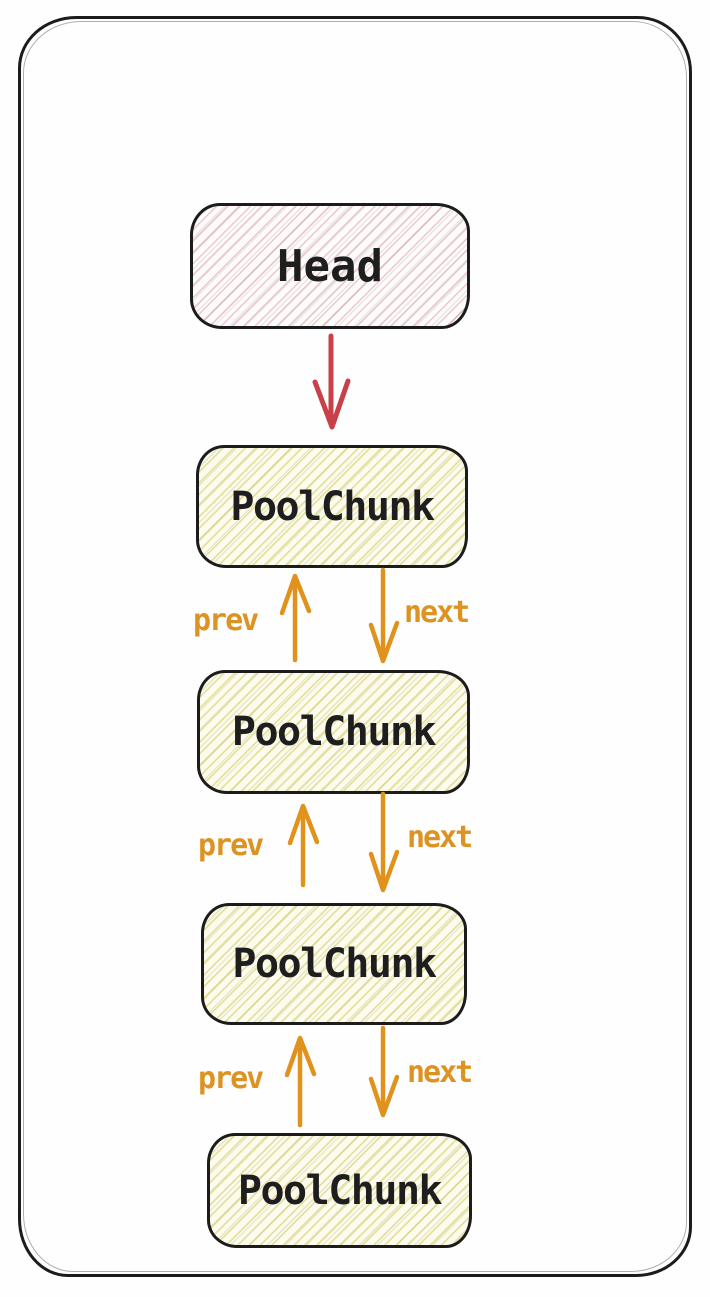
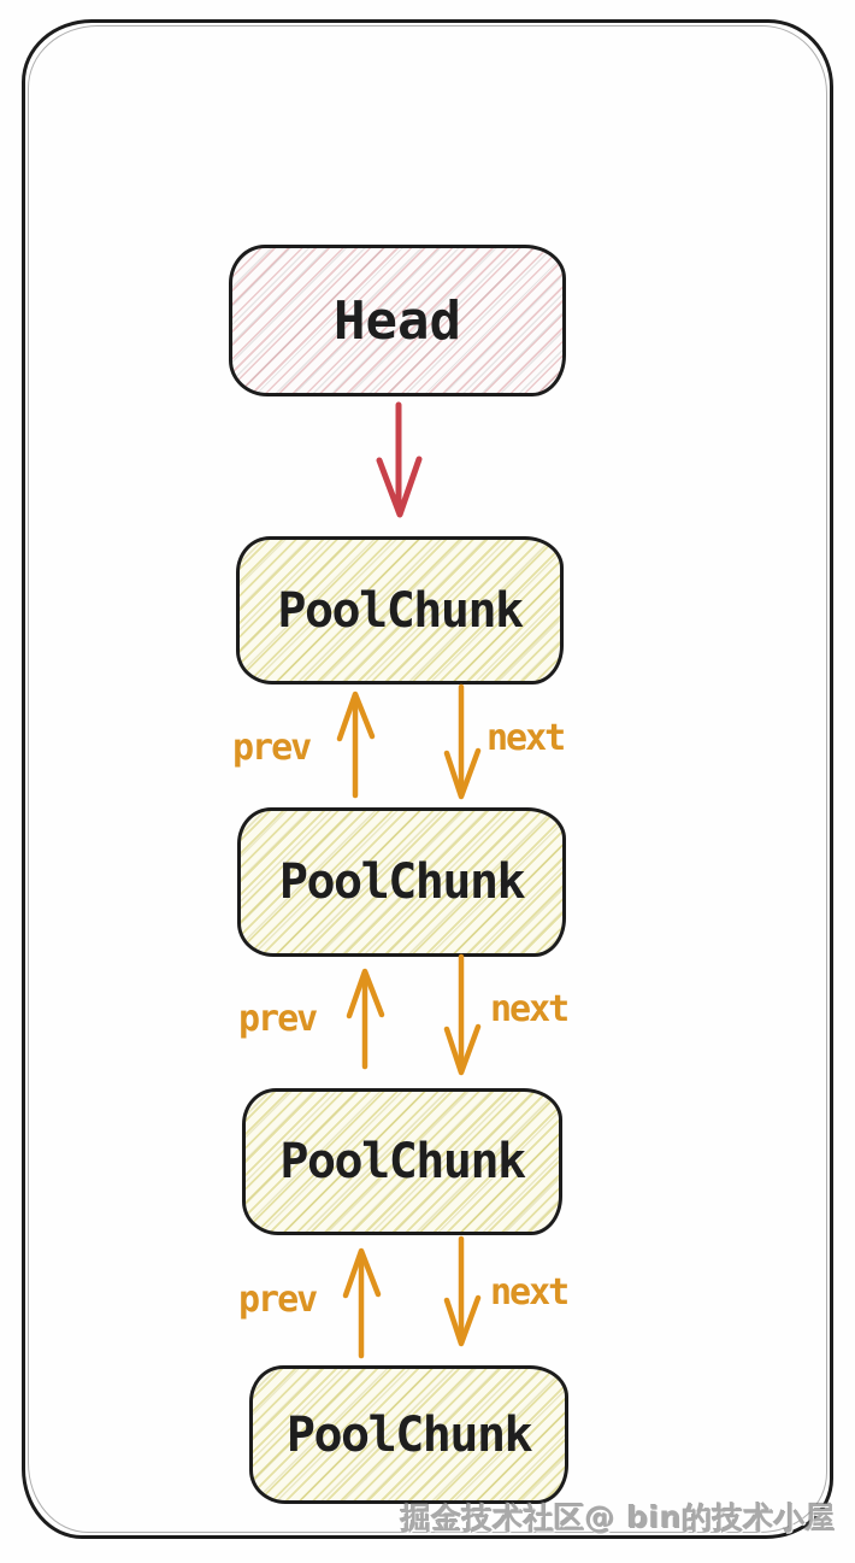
  Head
  PoolChunk
  PoolChunk
  PoolChunk
  PoolChunk
  prev
  next
  prev
  next
  prev
  next
+ 掘金技术社区@ bin的技术小屋
